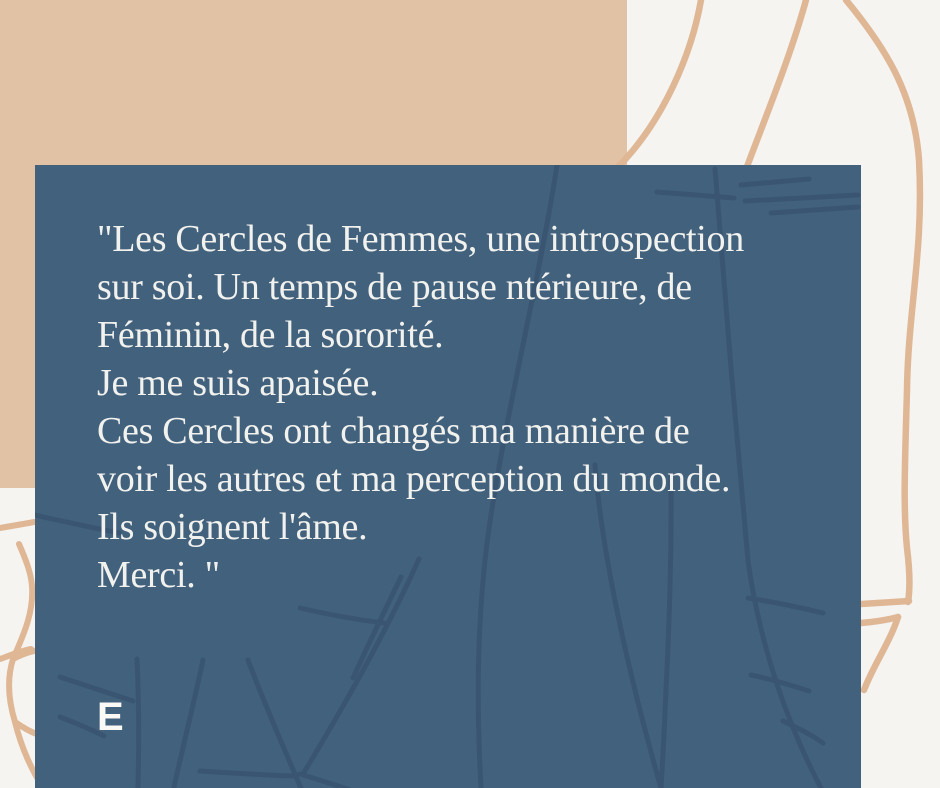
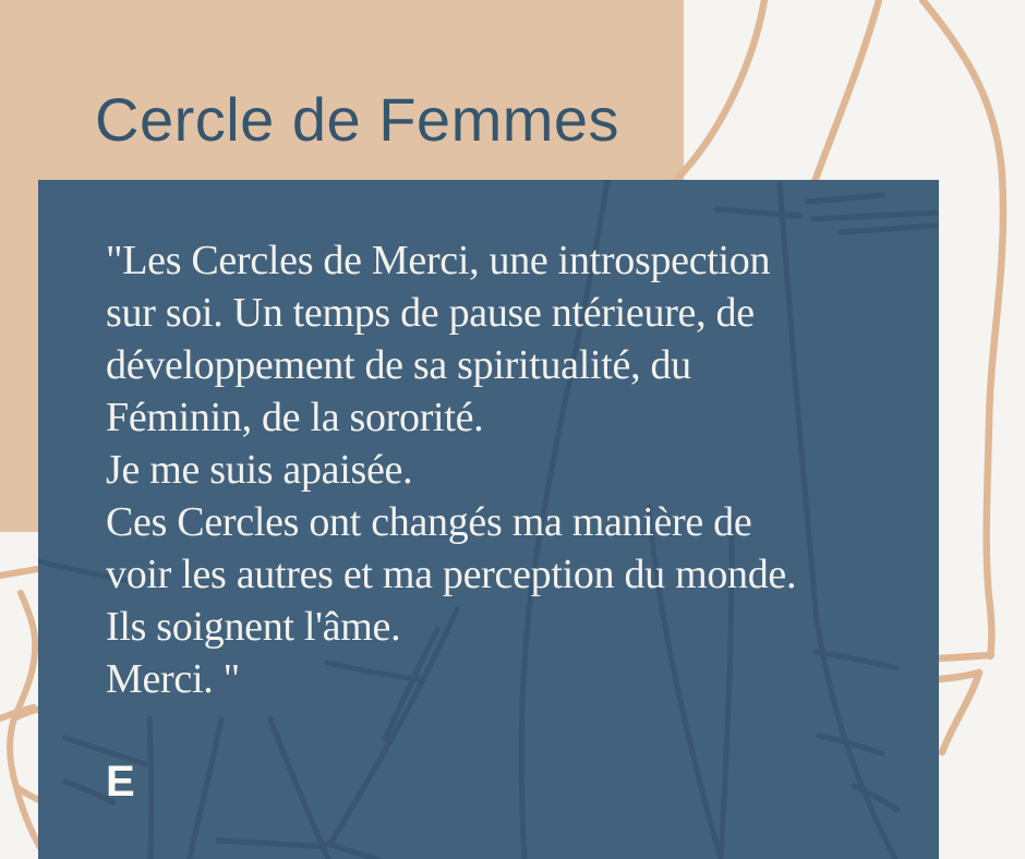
+ Cercle de Femmes
- "Les Cercles de Femmes, une introspection
+ "Les Cercles de Merci, une introspection
  sur soi. Un temps de pause ntérieure, de
+ développement de sa spiritualité, du
  Féminin, de la sororité.
  Je me suis apaisée.
  Ces Cercles ont changés ma manière de
  voir les autres et ma perception du monde.
  Ils soignent l'âme.
  Merci. "
  E
